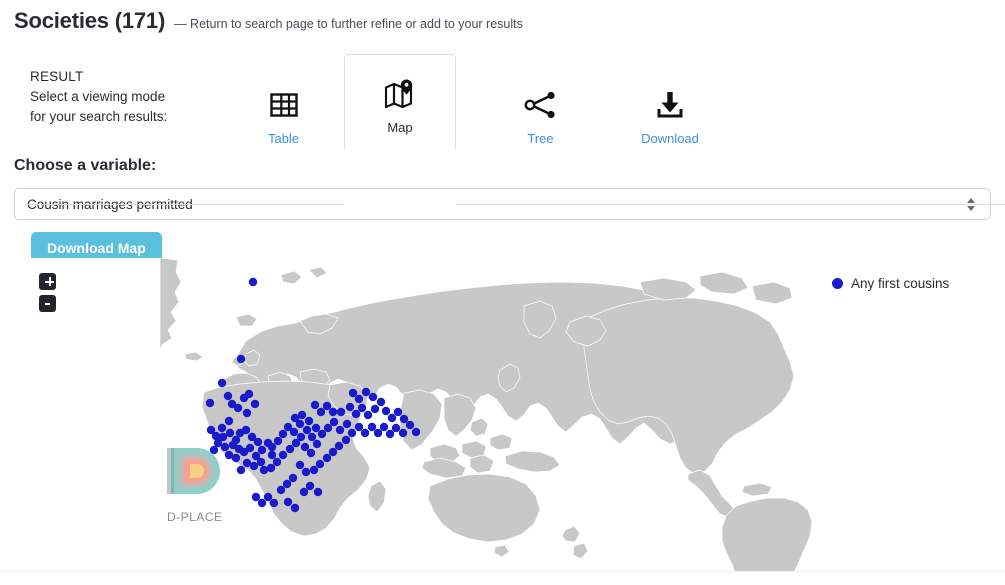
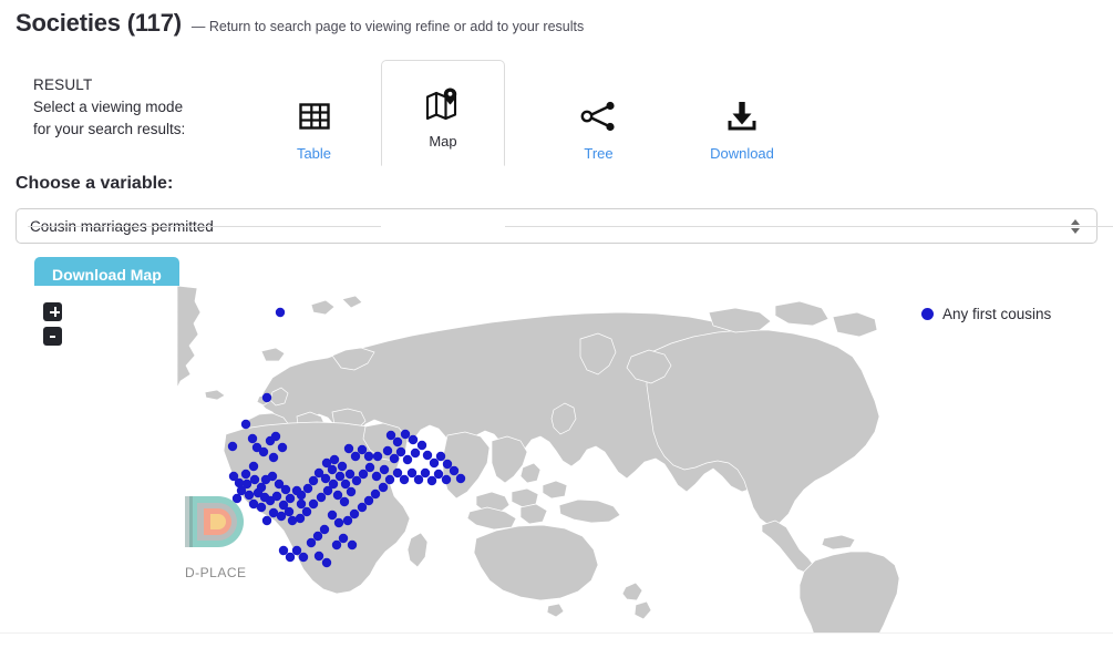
- Societies (171)
+ Societies (117)
- — Return to search page to further refine or add to your results
+ — Return to search page to viewing refine or add to your results
  RESULT
  Select a viewing mode
  for your search results:
  Table
  Map
  Tree
  Download
  Choose a variable:
  Download Map
  D-PLACE
  Any first cousins
